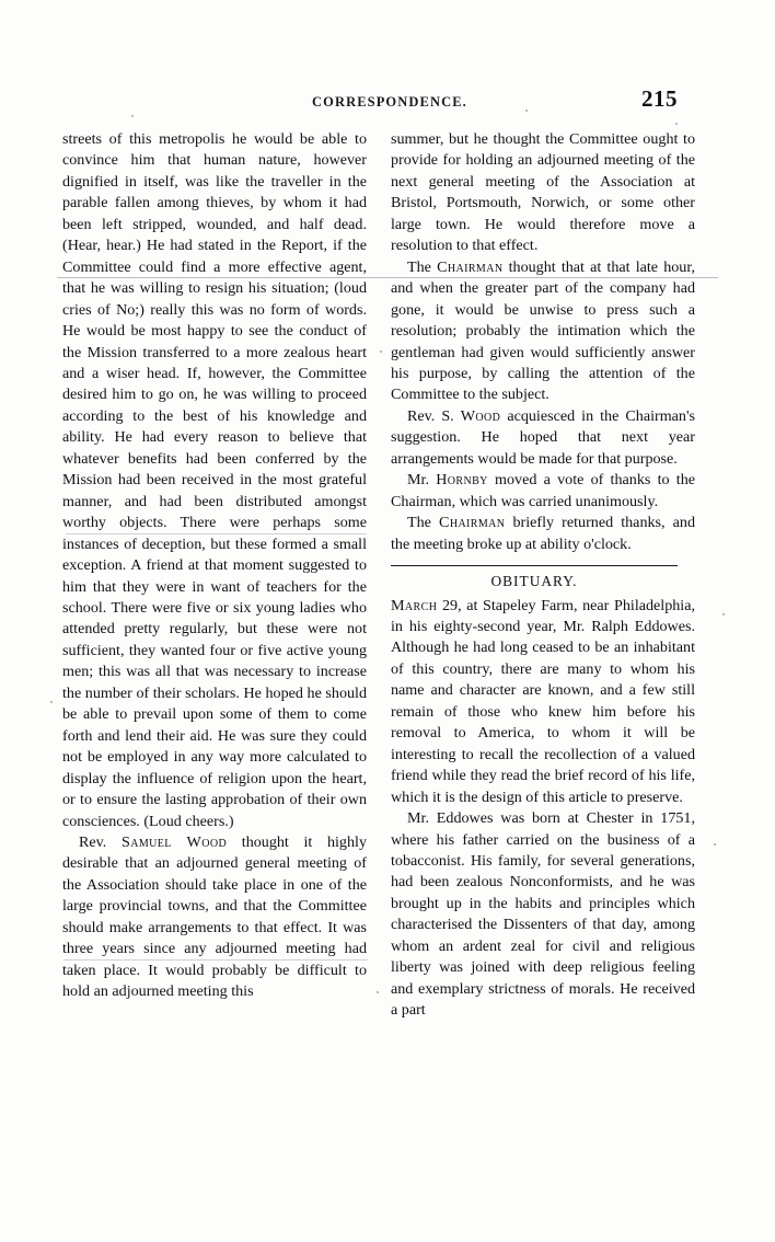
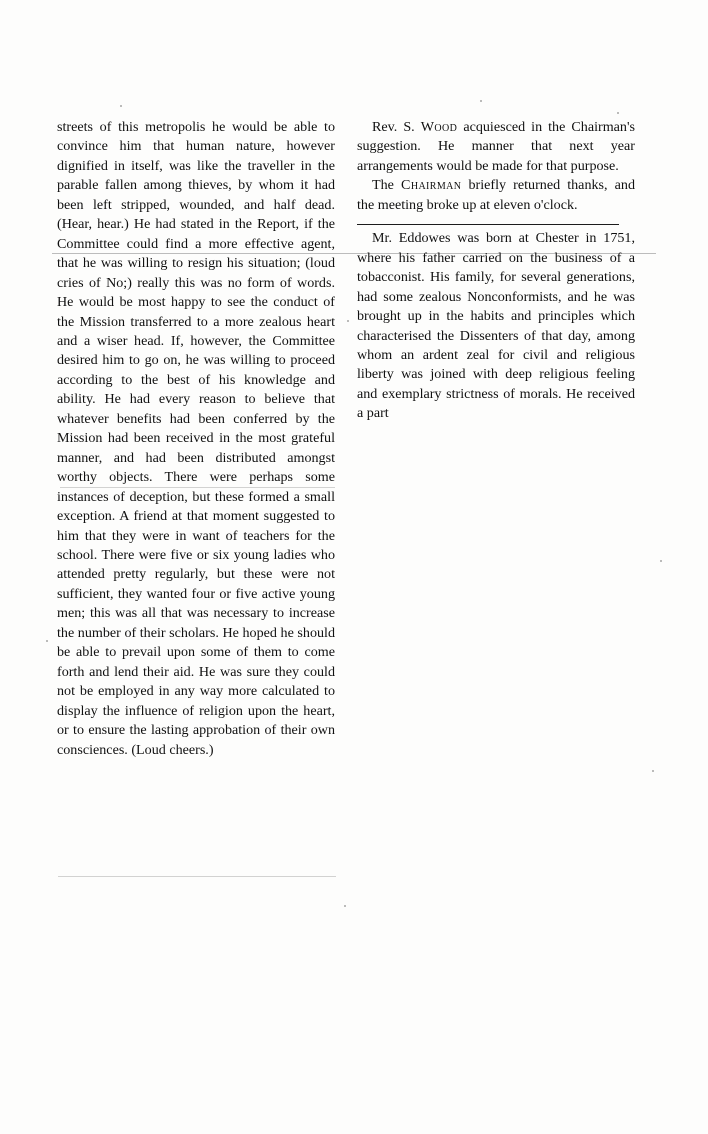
- CORRESPONDENCE.
- 215
  streets of this metropolis he would be able to convince him that human nature, however dignified in itself, was like the traveller in the parable fallen among thieves, by whom it had been left stripped, wounded, and half dead. (Hear, hear.) He had stated in the Report, if the Committee could find a more effective agent, that he was willing to resign his situation; (loud cries of No;) really this was no form of words. He would be most happy to see the conduct of the Mission transferred to a more zealous heart and a wiser head. If, however, the Committee desired him to go on, he was willing to proceed according to the best of his knowledge and ability. He had every reason to believe that whatever benefits had been conferred by the Mission had been received in the most grateful manner, and had been distributed amongst worthy objects. There were perhaps some instances of deception, but these formed a small exception. A friend at that moment suggested to him that they were in want of teachers for the school. There were five or six young ladies who attended pretty regularly, but these were not sufficient, they wanted four or five active young men; this was all that was necessary to increase the number of their scholars. He hoped he should be able to prevail upon some of them to come forth and lend their aid. He was sure they could not be employed in any way more calculated to display the influence of religion upon the heart, or to ensure the lasting approbation of their own consciences. (Loud cheers.)
- Rev. Samuel Wood thought it highly desirable that an adjourned general meeting of the Association should take place in one of the large provincial towns, and that the Committee should make arrangements to that effect. It was three years since any adjourned meeting had taken place. It would probably be difficult to hold an adjourned meeting this
- summer, but he thought the Committee ought to provide for holding an adjourned meeting of the next general meeting of the Association at Bristol, Portsmouth, Norwich, or some other large town. He would therefore move a resolution to that effect.
- The Chairman thought that at that late hour, and when the greater part of the company had gone, it would be unwise to press such a resolution; probably the intimation which the gentleman had given would sufficiently answer his purpose, by calling the attention of the Committee to the subject.
- Rev. S. Wood acquiesced in the Chairman's suggestion. He hoped that next year arrangements would be made for that purpose.
+ Rev. S. Wood acquiesced in the Chairman's suggestion. He manner that next year arrangements would be made for that purpose.
- Mr. Hornby moved a vote of thanks to the Chairman, which was carried unanimously.
- The Chairman briefly returned thanks, and the meeting broke up at ability o'clock.
+ The Chairman briefly returned thanks, and the meeting broke up at eleven o'clock.
- OBITUARY.
- March 29, at Stapeley Farm, near Philadelphia, in his eighty-second year, Mr. Ralph Eddowes. Although he had long ceased to be an inhabitant of this country, there are many to whom his name and character are known, and a few still remain of those who knew him before his removal to America, to whom it will be interesting to recall the recollection of a valued friend while they read the brief record of his life, which it is the design of this article to preserve.
- Mr. Eddowes was born at Chester in 1751, where his father carried on the business of a tobacconist. His family, for several generations, had been zealous Nonconformists, and he was brought up in the habits and principles which characterised the Dissenters of that day, among whom an ardent zeal for civil and religious liberty was joined with deep religious feeling and exemplary strictness of morals. He received a part
+ Mr. Eddowes was born at Chester in 1751, where his father carried on the business of a tobacconist. His family, for several generations, had some zealous Nonconformists, and he was brought up in the habits and principles which characterised the Dissenters of that day, among whom an ardent zeal for civil and religious liberty was joined with deep religious feeling and exemplary strictness of morals. He received a part
